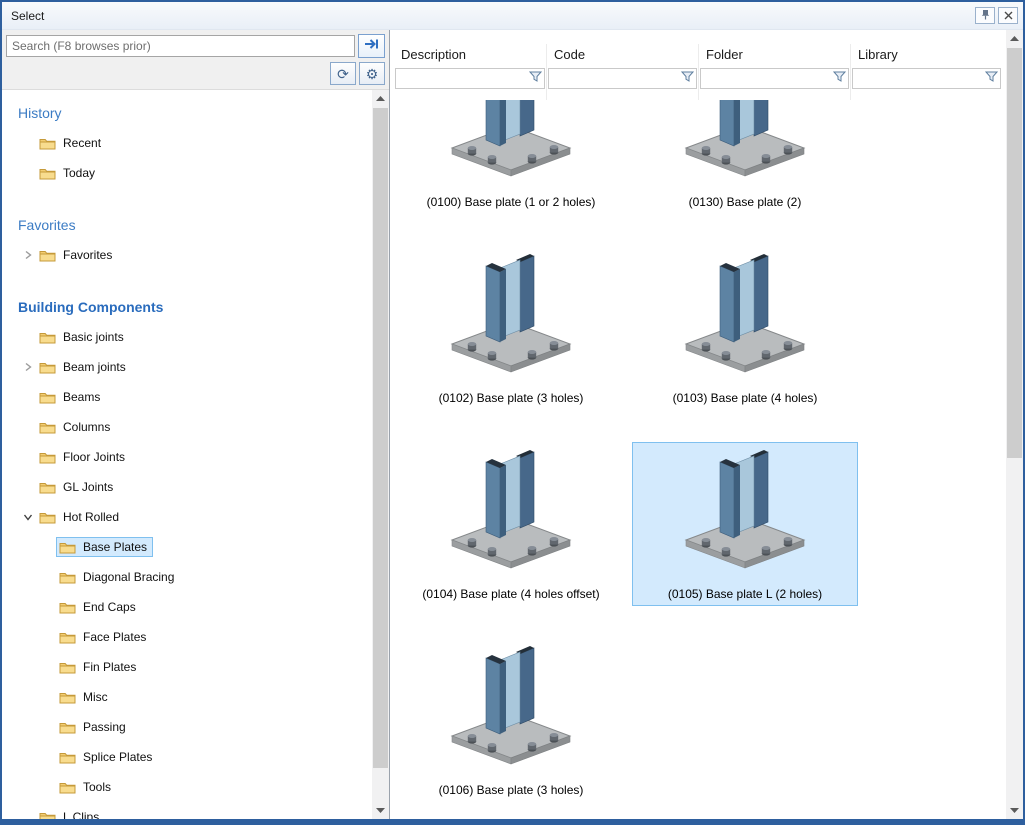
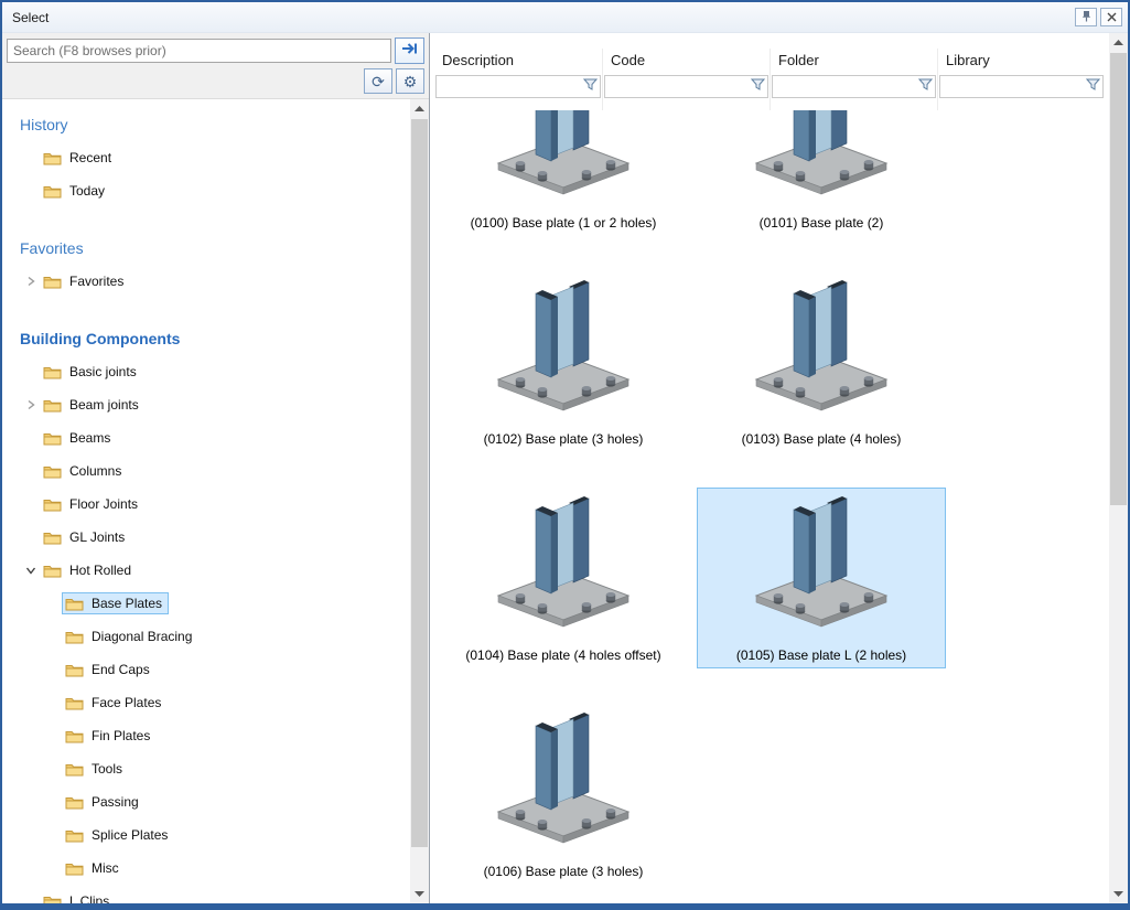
  Select
  Search (F8 browses prior)
  ⟳
  ⚙
  History
  Recent
  Today
  Favorites
  Favorites
  Building Components
  Basic joints
  Beam joints
  Beams
  Columns
  Floor Joints
  GL Joints
  Hot Rolled
  Base Plates
  Diagonal Bracing
  End Caps
  Face Plates
  Fin Plates
- Misc
+ Tools
  Passing
  Splice Plates
- Tools
+ Misc
  L Clips
  Description
  Code
  Folder
  Library
  (0100) Base plate (1 or 2 holes)
- (0130) Base plate (2)
+ (0101) Base plate (2)
  (0102) Base plate (3 holes)
  (0103) Base plate (4 holes)
  (0104) Base plate (4 holes offset)
  (0105) Base plate L (2 holes)
  (0106) Base plate (3 holes)
